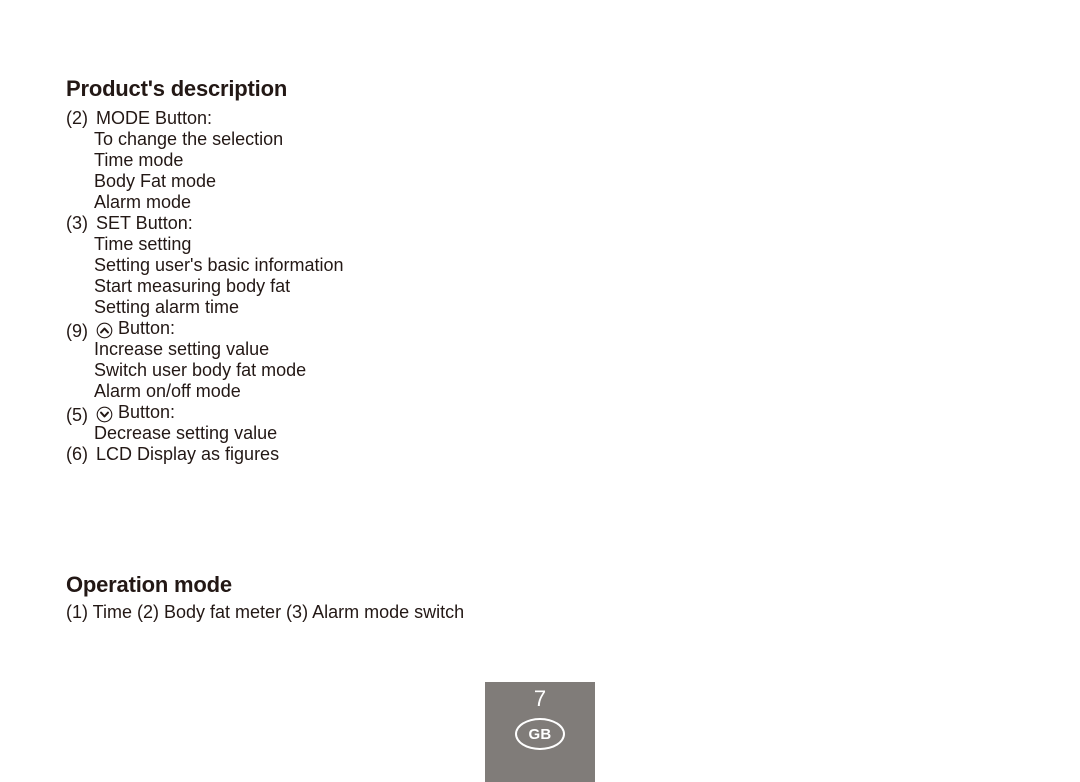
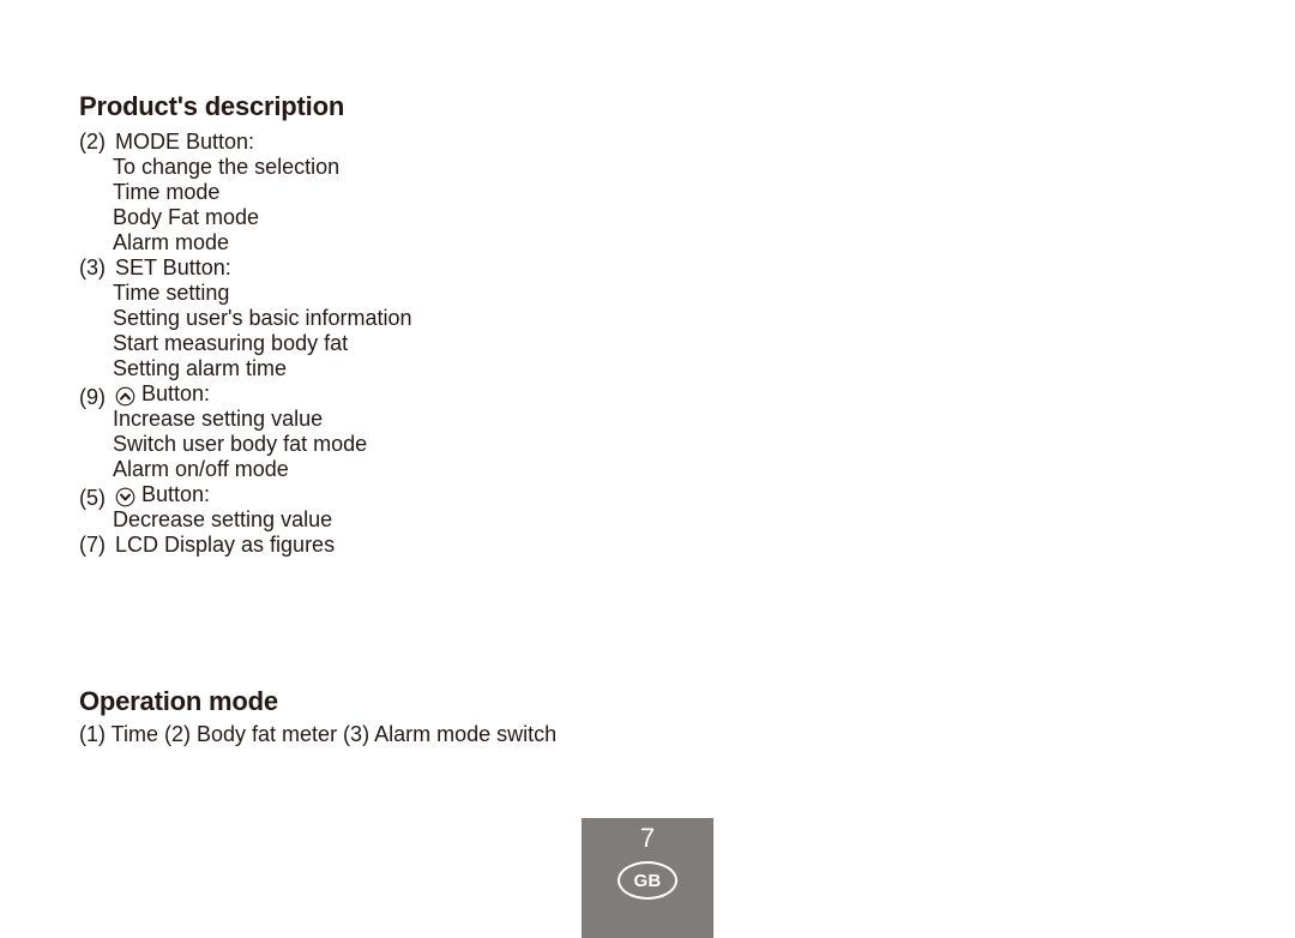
  Product's description
  (2)
  MODE Button:
  To change the selection
  Time mode
  Body Fat mode
  Alarm mode
  (3)
  SET Button:
  Time setting
  Setting user's basic information
  Start measuring body fat
  Setting alarm time
  (9)
  Button:
  Increase setting value
  Switch user body fat mode
  Alarm on/off mode
  (5)
  Button:
  Decrease setting value
- (6)
+ (7)
  LCD Display as figures
  Operation mode
  (1) Time (2) Body fat meter (3) Alarm mode switch
  7
  GB
